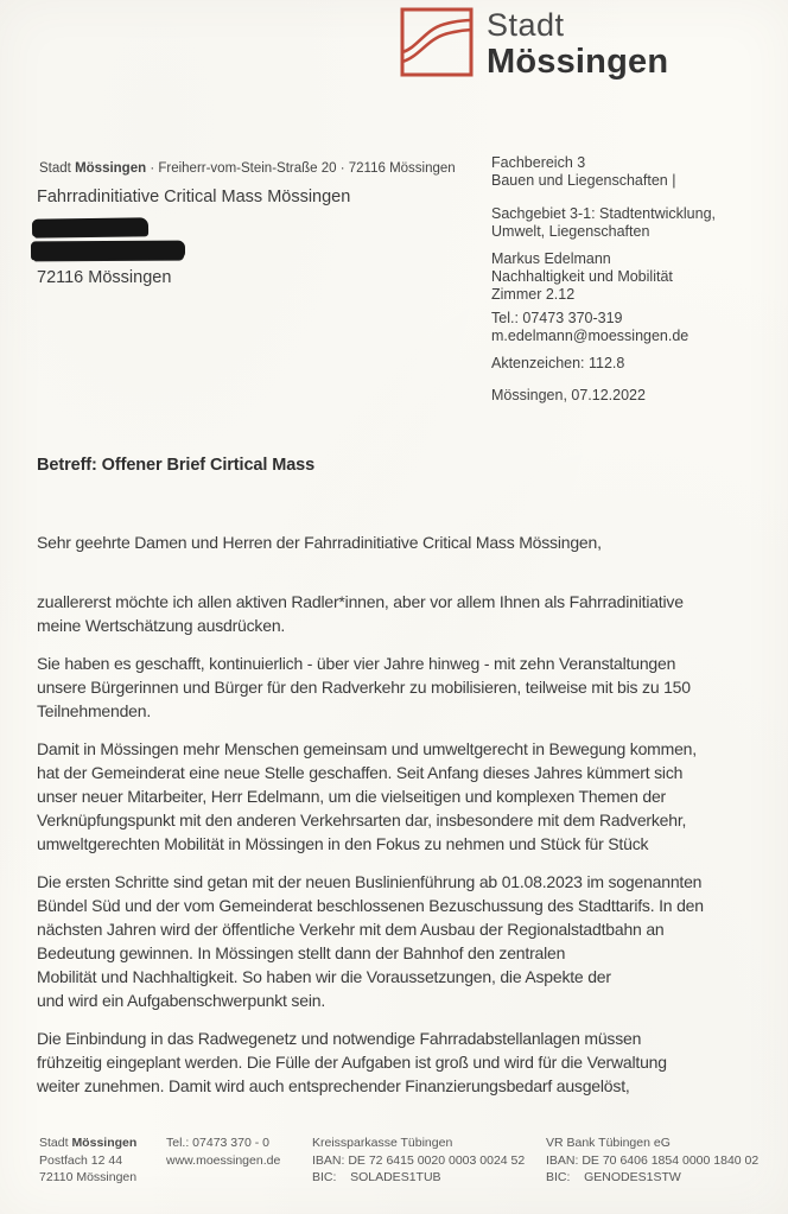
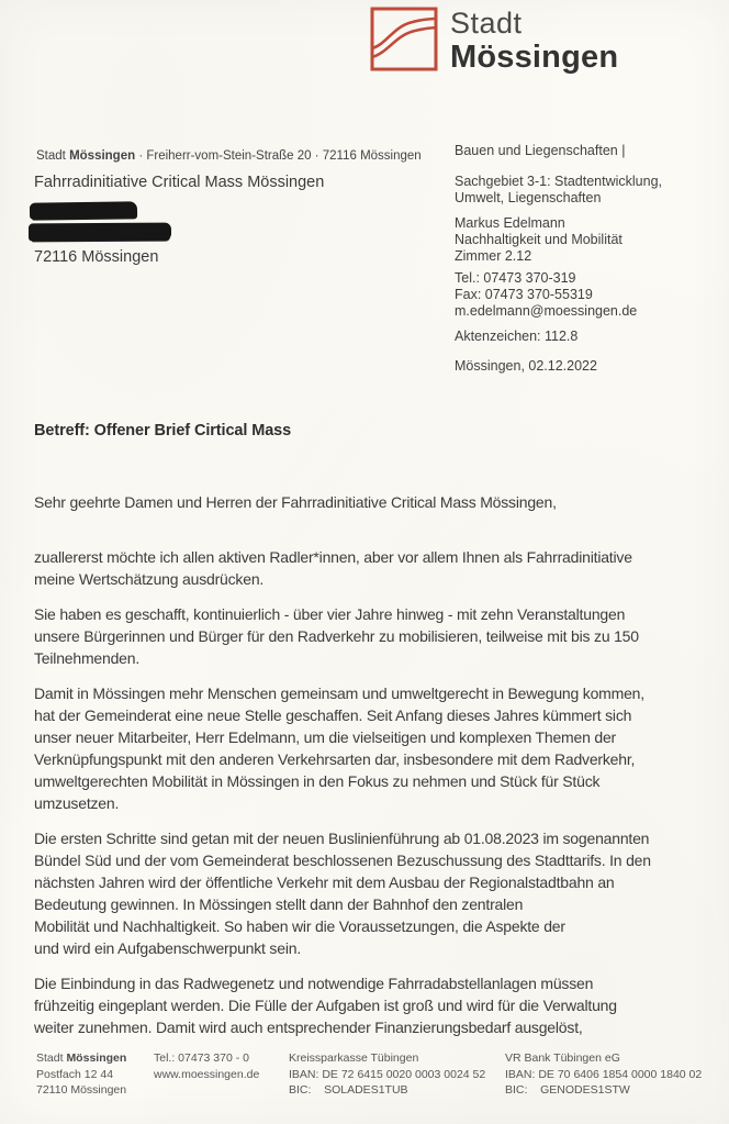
  Stadt
  Mössingen
  Stadt Mössingen · Freiherr-vom-Stein-Straße 20 · 72116 Mössingen
  Fahrradinitiative Critical Mass Mössingen
  72116 Mössingen
- Fachbereich 3
  Bauen und Liegenschaften |
  Sachgebiet 3-1: Stadtentwicklung,
  Umwelt, Liegenschaften
  Markus Edelmann
  Nachhaltigkeit und Mobilität
  Zimmer 2.12
  Tel.: 07473 370-319
+ Fax: 07473 370-55319
  m.edelmann@moessingen.de
  Aktenzeichen: 112.8
- Mössingen, 07.12.2022
+ Mössingen, 02.12.2022
  Betreff: Offener Brief Cirtical Mass
  Sehr geehrte Damen und Herren der Fahrradinitiative Critical Mass Mössingen,
  zuallererst möchte ich allen aktiven Radler*innen, aber vor allem Ihnen als Fahrradinitiative
  meine Wertschätzung ausdrücken.
  Sie haben es geschafft, kontinuierlich - über vier Jahre hinweg - mit zehn Veranstaltungen
  unsere Bürgerinnen und Bürger für den Radverkehr zu mobilisieren, teilweise mit bis zu 150
  Teilnehmenden.
  Damit in Mössingen mehr Menschen gemeinsam und umweltgerecht in Bewegung kommen,
  hat der Gemeinderat eine neue Stelle geschaffen. Seit Anfang dieses Jahres kümmert sich
  unser neuer Mitarbeiter, Herr Edelmann, um die vielseitigen und komplexen Themen der
  Verknüpfungspunkt mit den anderen Verkehrsarten dar, insbesondere mit dem Radverkehr,
  umweltgerechten Mobilität in Mössingen in den Fokus zu nehmen und Stück für Stück
+ umzusetzen.
  Die ersten Schritte sind getan mit der neuen Buslinienführung ab 01.08.2023 im sogenannten
  Bündel Süd und der vom Gemeinderat beschlossenen Bezuschussung des Stadttarifs. In den
  nächsten Jahren wird der öffentliche Verkehr mit dem Ausbau der Regionalstadtbahn an
  Bedeutung gewinnen. In Mössingen stellt dann der Bahnhof den zentralen
  Mobilität und Nachhaltigkeit. So haben wir die Voraussetzungen, die Aspekte der
  und wird ein Aufgabenschwerpunkt sein.
  Die Einbindung in das Radwegenetz und notwendige Fahrradabstellanlagen müssen
  frühzeitig eingeplant werden. Die Fülle der Aufgaben ist groß und wird für die Verwaltung
  weiter zunehmen. Damit wird auch entsprechender Finanzierungsbedarf ausgelöst,
  Stadt Mössingen
  Postfach 12 44
  72110 Mössingen
  Tel.: 07473 370 - 0
  www.moessingen.de
  Kreissparkasse Tübingen
  IBAN: DE 72 6415 0020 0003 0024 52
  BIC: SOLADES1TUB
  VR Bank Tübingen eG
  IBAN: DE 70 6406 1854 0000 1840 02
  BIC: GENODES1STW
